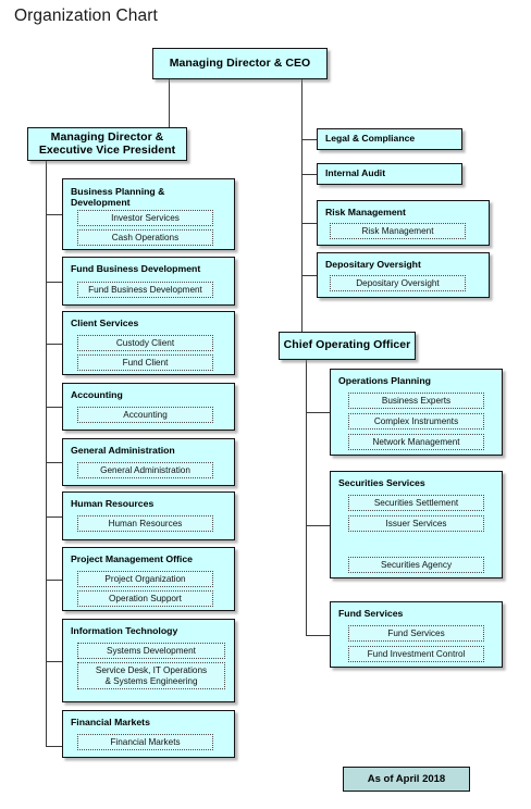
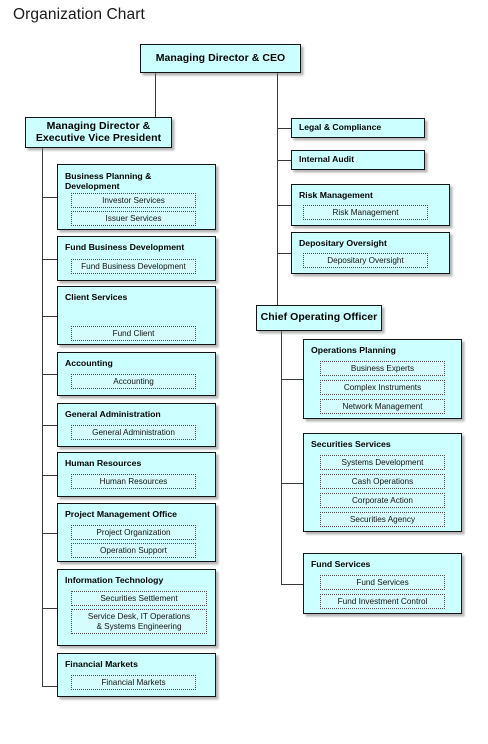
  Organization Chart
  Managing Director & CEO
  Managing Director &
  Executive Vice President
  Chief Operating Officer
  Legal & Compliance
  Internal Audit
  Business Planning &
  Development
  Investor Services
- Cash Operations
+ Issuer Services
  Fund Business Development
  Fund Business Development
  Client Services
- Custody Client
  Fund Client
  Accounting
  Accounting
  General Administration
  General Administration
  Human Resources
  Human Resources
  Project Management Office
  Project Organization
  Operation Support
  Information Technology
- Systems Development
+ Securities Settlement
  Service Desk, IT Operations
  & Systems Engineering
  Financial Markets
  Financial Markets
  Risk Management
  Risk Management
  Depositary Oversight
  Depositary Oversight
  Operations Planning
  Business Experts
  Complex Instruments
  Network Management
  Securities Services
- Securities Settlement
+ Systems Development
- Issuer Services
+ Cash Operations
+ Corporate Action
  Securities Agency
  Fund Services
  Fund Services
  Fund Investment Control
- As of April 2018
